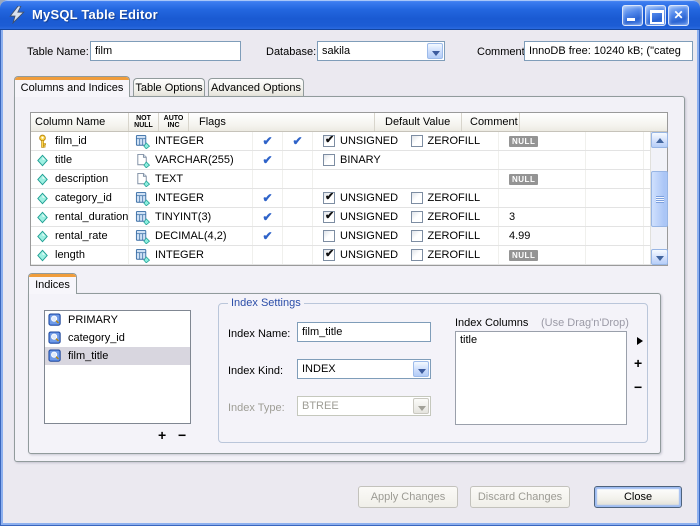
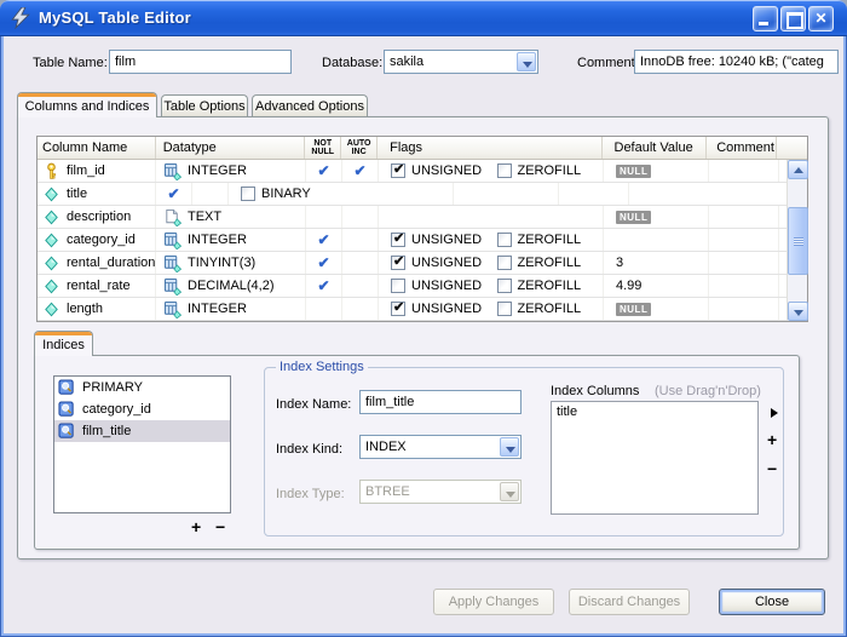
  MySQL Table Editor
  Table Name:
  film
  Database:
  sakila
  Commen
  InnoDB free: 10240 kB; ("categ
  Columns and Indices
  Table Options
  Advanced Options
  Column Name
+ Datatype
  Flags
  Default Value
  Comment
  film_id
  INTEGER
  ✔
  ✔
  UNSIGNED
  ZEROFILL
  NULL
  title
- VARCHAR(255)
  ✔
  BINARY
  description
  TEXT
  NULL
  category_id
  INTEGER
  ✔
  UNSIGNED
  ZEROFILL
  rental_duration
  TINYINT(3)
  ✔
  UNSIGNED
  ZEROFILL
  3
  rental_rate
  DECIMAL(4,2)
  ✔
  UNSIGNED
  ZEROFILL
  4.99
  length
  INTEGER
  UNSIGNED
  ZEROFILL
  NULL
  Indices
  PRIMARY
  category_id
  film_title
  +
  −
  Index Settings
  Index Name:
  film_title
  Index Kind:
  INDEX
  Index Type:
  BTREE
  Index Columns
  (Use Drag'n'Drop)
  title
  +
  −
  Apply Changes
  Discard Changes
  Close
